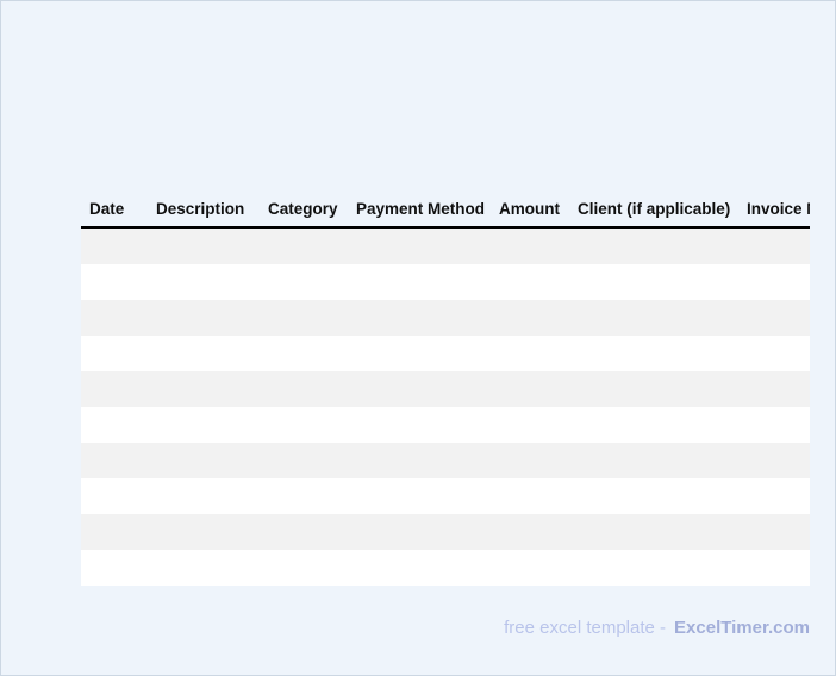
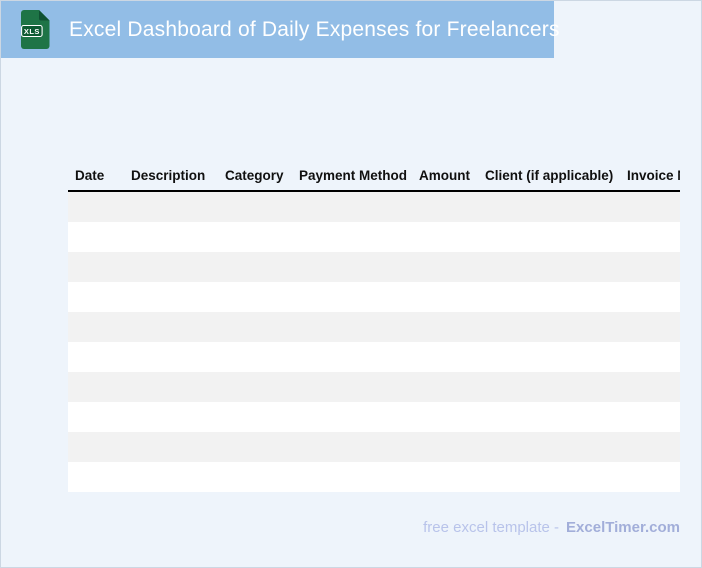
+ XLS
+ Excel Dashboard of Daily Expenses for Freelancers
  Date	Description	Category	Payment Method	Amount	Client (if applicable)	Invoice
  free excel template - ExcelTimer.com
